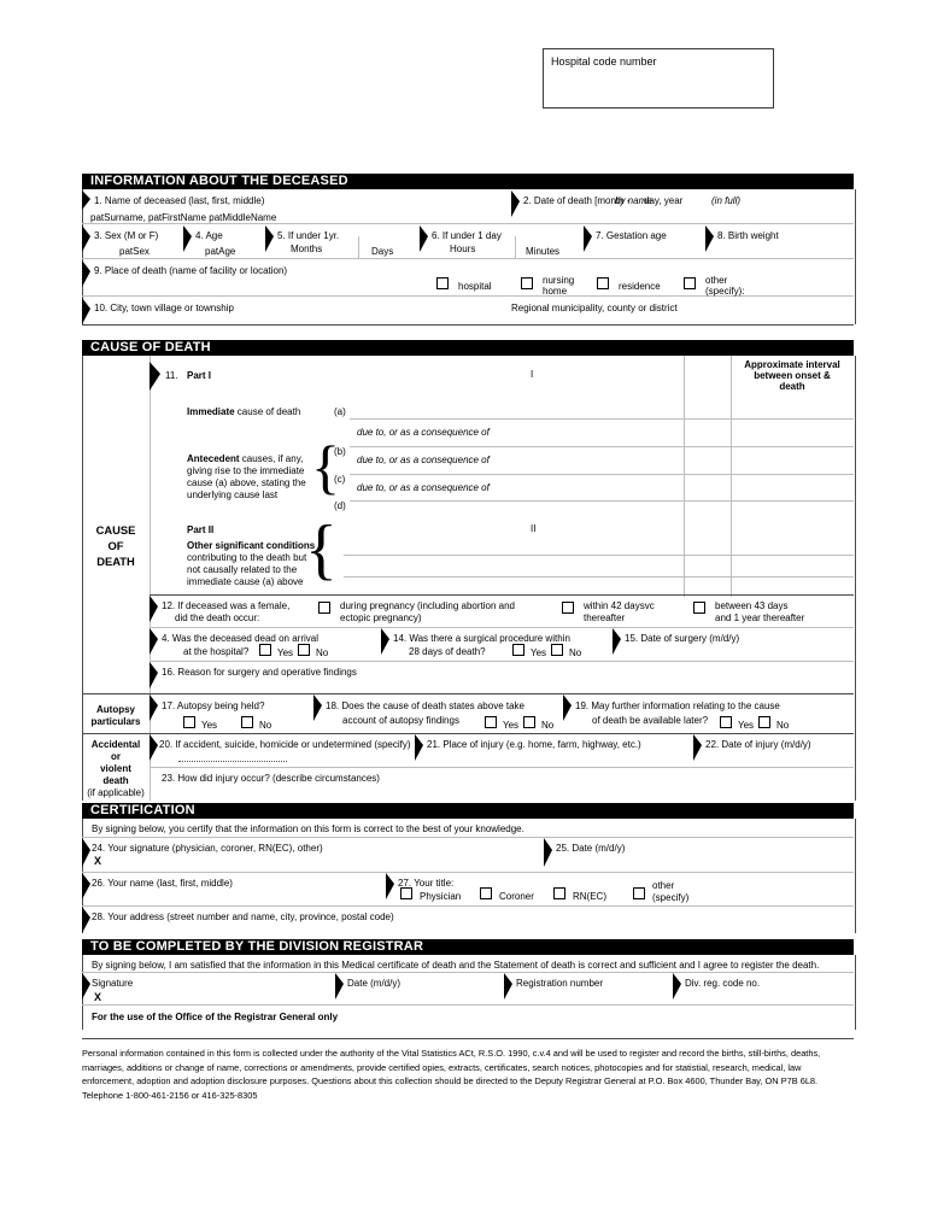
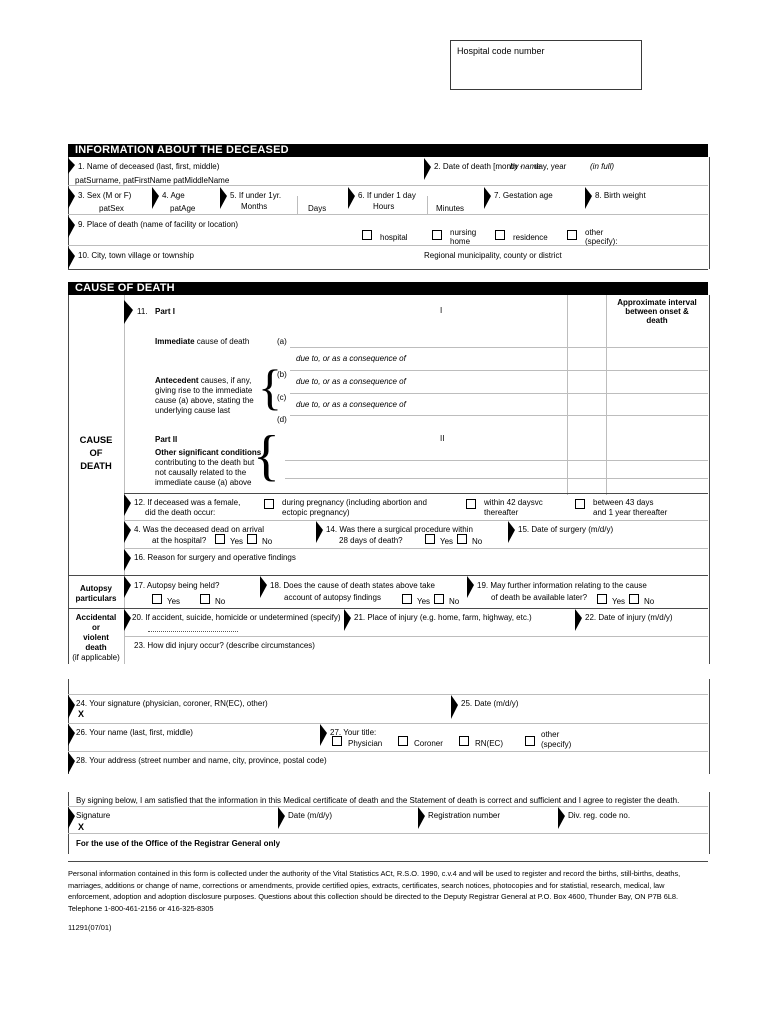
  Hospital code number
  INFORMATION ABOUT THE DECEASED
  1. Name of deceased (last, first, middle)
  patSurname, patFirstName patMiddleName
  2. Date of death [month -
  by name
  day, year
  (in full)
  3. Sex (M or F)
  patSex
  4. Age
  patAge
  5. If under 1yr.
  Months
  Days
  6. If under 1 day
  Hours
  Minutes
  7. Gestation age
  8. Birth weight
  9. Place of death (name of facility or location)
  hospital
  nursing
  home
  residence
  other
  (specify):
  10. City, town village or township
  Regional municipality, county or district
  CAUSE OF DEATH
  Approximate interval
  between onset &
  death
  CAUSE
  OF
  DEATH
  11.
  Part I
  I
  Immediate cause of death
  (a)
  (b)
  (c)
  (d)
  due to, or as a consequence of
  due to, or as a consequence of
  due to, or as a consequence of
  Antecedent causes, if any,
  giving rise to the immediate
  cause (a) above, stating the
  underlying cause last
  {
  Part II
  II
  Other significant conditions
  contributing to the death but
  not causally related to the
  immediate cause (a) above
  {
  12. If deceased was a female,
  did the death occur:
  during pregnancy (including abortion and
  ectopic pregnancy)
  within 42 daysvc
  thereafter
  between 43 days
  and 1 year thereafter
  4. Was the deceased dead on arrival
  at the hospital?
  Yes
  No
  14. Was there a surgical procedure within
  28 days of death?
  Yes
  No
  15. Date of surgery (m/d/y)
  16. Reason for surgery and operative findings
  Autopsy
  particulars
  17. Autopsy being held?
  Yes
  No
  18. Does the cause of death states above take
  account of autopsy findings
  Yes
  No
  19. May further information relating to the cause
  of death be available later?
  Yes
  No
  Accidental
  or
  violent
  death
  (if applicable)
  20. If accident, suicide, homicide or undetermined (specify)
  21. Place of injury (e.g. home, farm, highway, etc.)
  22. Date of injury (m/d/y)
  23. How did injury occur? (describe circumstances)
- CERTIFICATION
- By signing below, you certify that the information on this form is correct to the best of your knowledge.
  24. Your signature (physician, coroner, RN(EC), other)
  X
  25. Date (m/d/y)
  26. Your name (last, first, middle)
  27. Your title:
  Physician
  Coroner
  RN(EC)
  other
  (specify)
  28. Your address (street number and name, city, province, postal code)
- TO BE COMPLETED BY THE DIVISION REGISTRAR
  By signing below, I am satisfied that the information in this Medical certificate of death and the Statement of death is correct and sufficient and I agree to register the death.
  Signature
  X
  Date (m/d/y)
  Registration number
  Div. reg. code no.
  For the use of the Office of the Registrar General only
  Personal information contained in this form is collected under the authority of the Vital Statistics ACt, R.S.O. 1990, c.v.4 and will be used to register and record the births, still-births, deaths, marriages, additions or change of name, corrections or amendments, provide certified opies, extracts, certificates, search notices, photocopies and for statistial, research, medical, law enforcement, adoption and adoption disclosure purposes. Questions about this collection should be directed to the Deputy Registrar General at P.O. Box 4600, Thunder Bay, ON P7B 6L8. Telephone 1-800-461-2156 or 416-325-8305
+ 11291(07/01)
